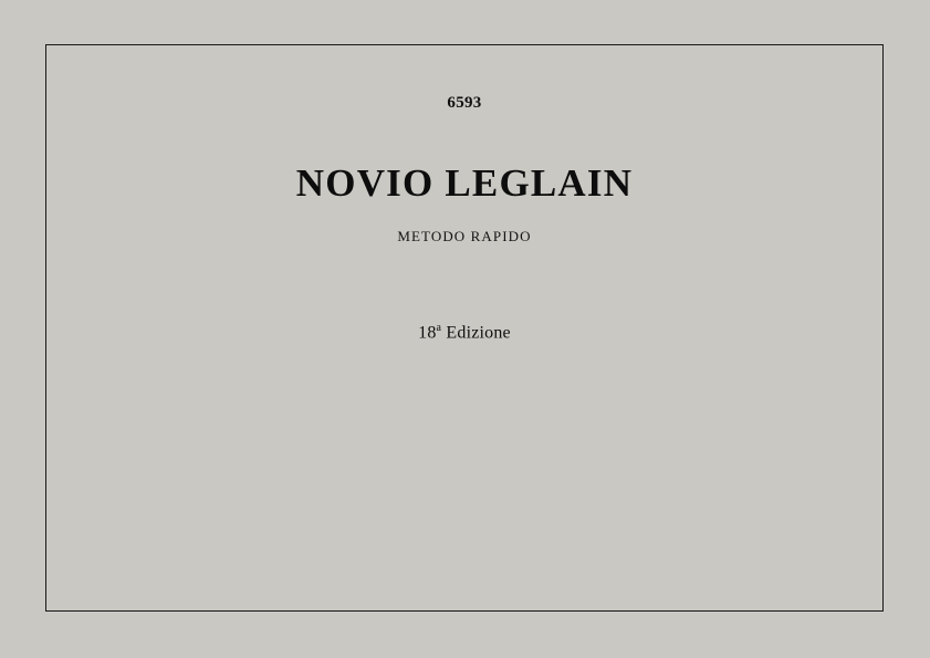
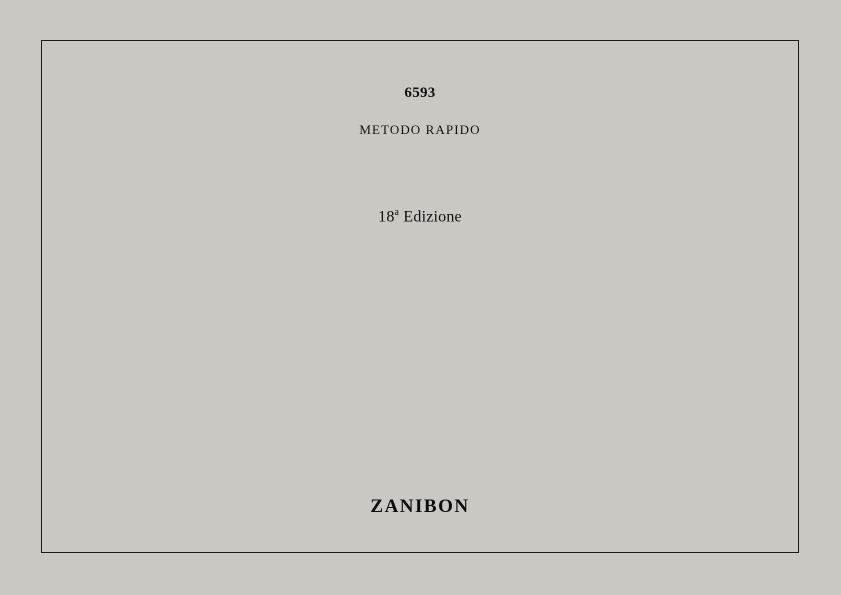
  6593
- NOVIO LEGLAIN
  METODO RAPIDO
  18a Edizione
+ ZANIBON
